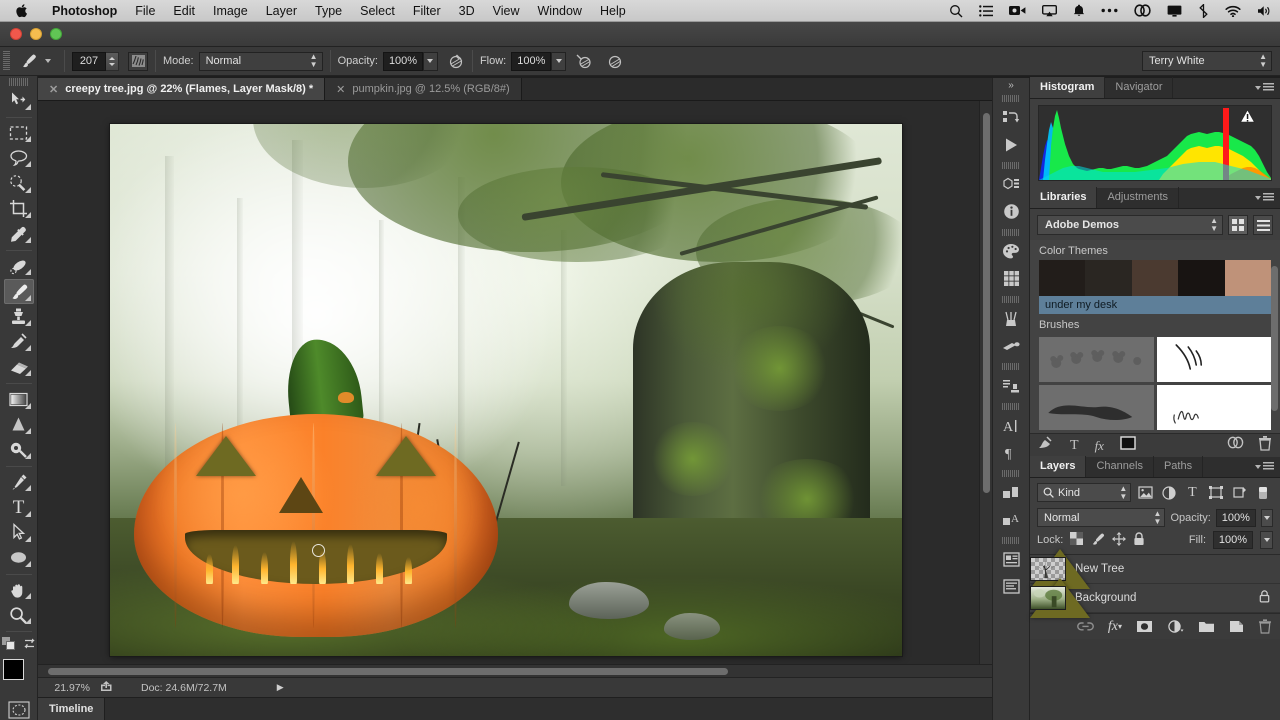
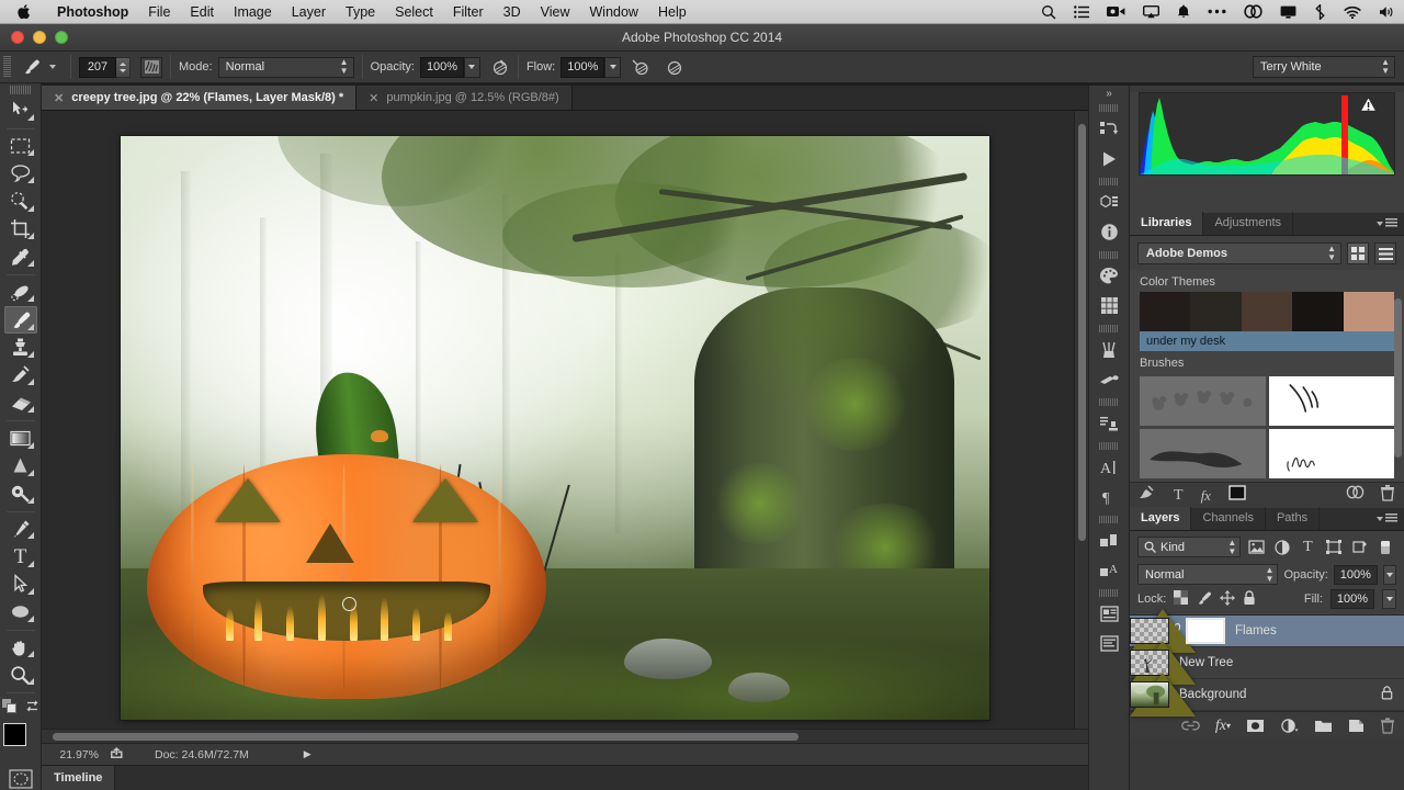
  Photoshop
  File
  Edit
  Image
  Layer
  Type
  Select
  Filter
  3D
  View
  Window
  Help
+ Adobe Photoshop CC 2014
  207
  Mode:
  Normal
  ▲
  ▼
  Opacity:
  100%
  Flow:
  100%
  Terry White
  ▲
  ▼
  ✕
  creepy tree.jpg @ 22% (Flames, Layer Mask/8) *
  ✕
  pumpkin.jpg @ 12.5% (RGB/8#)
  T
  21.97%
  Doc: 24.6M/72.7M
  ▶
  Timeline
  »
  A
  ¶
  A
- Histogram
- Navigator
  Libraries
  Adjustments
  Adobe Demos
  ▲
  ▼
  Color Themes
  under my desk
  Brushes
  T
  fx
  Layers
  Channels
  Paths
  Kind
  ▲
  ▼
  T
  Normal
  ▲
  ▼
  Opacity:
  100%
  Lock:
  Fill:
  100%
+ Flames
  New Tree
  Background
  fx
  ▾
